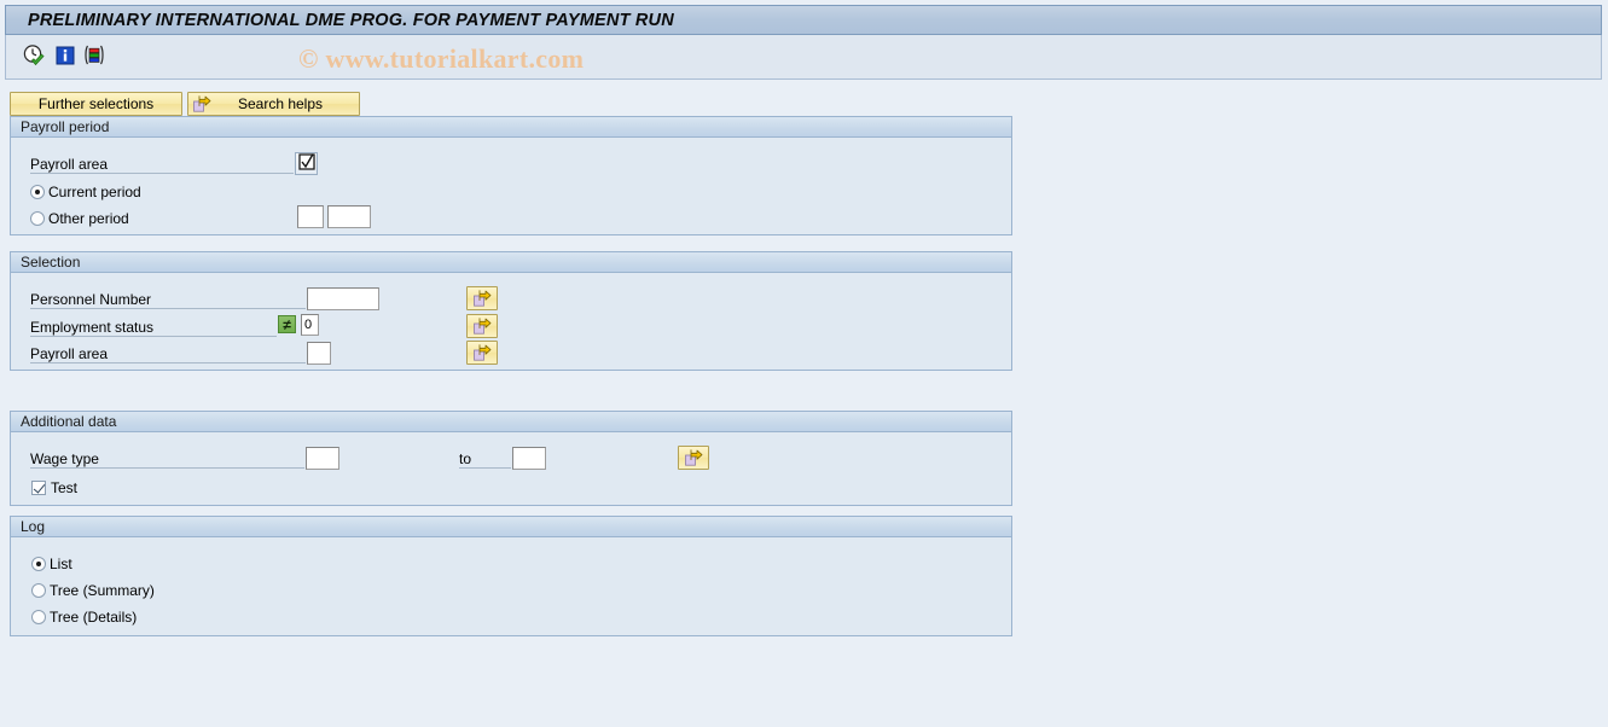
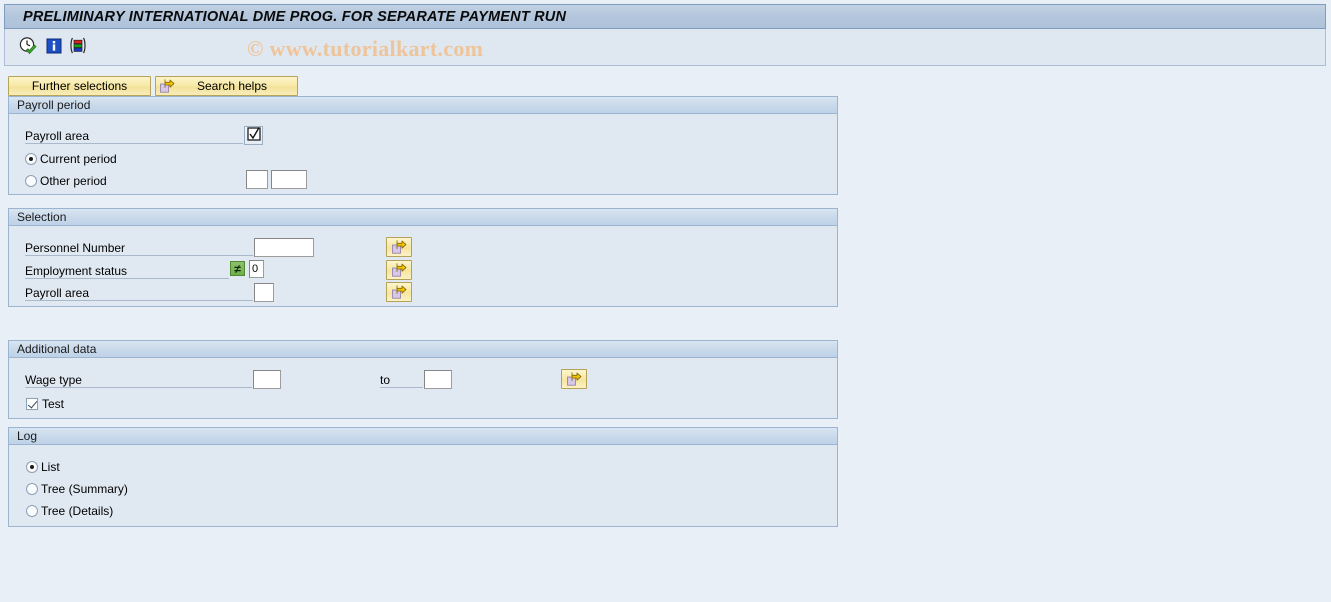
- PRELIMINARY INTERNATIONAL DME PROG. FOR PAYMENT PAYMENT RUN
+ PRELIMINARY INTERNATIONAL DME PROG. FOR SEPARATE PAYMENT RUN
  © www.tutorialkart.com
  Further selections
  Search helps
  Payroll period
  Payroll area
  Current period
  Other period
  Selection
  Personnel Number
  Employment status
  ≠
  0
  Payroll area
  Additional data
  Wage type
  to
  Test
  Log
  List
  Tree (Summary)
  Tree (Details)
